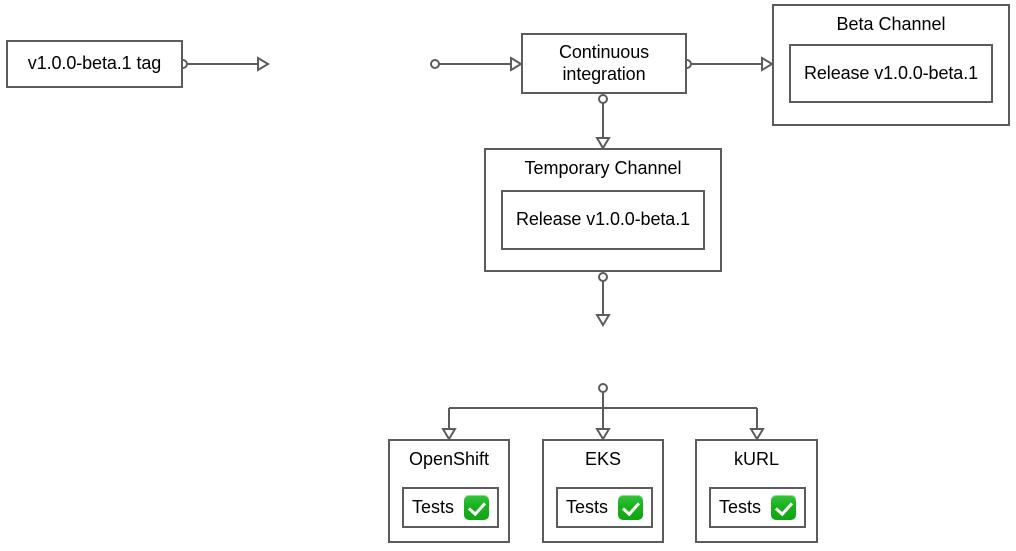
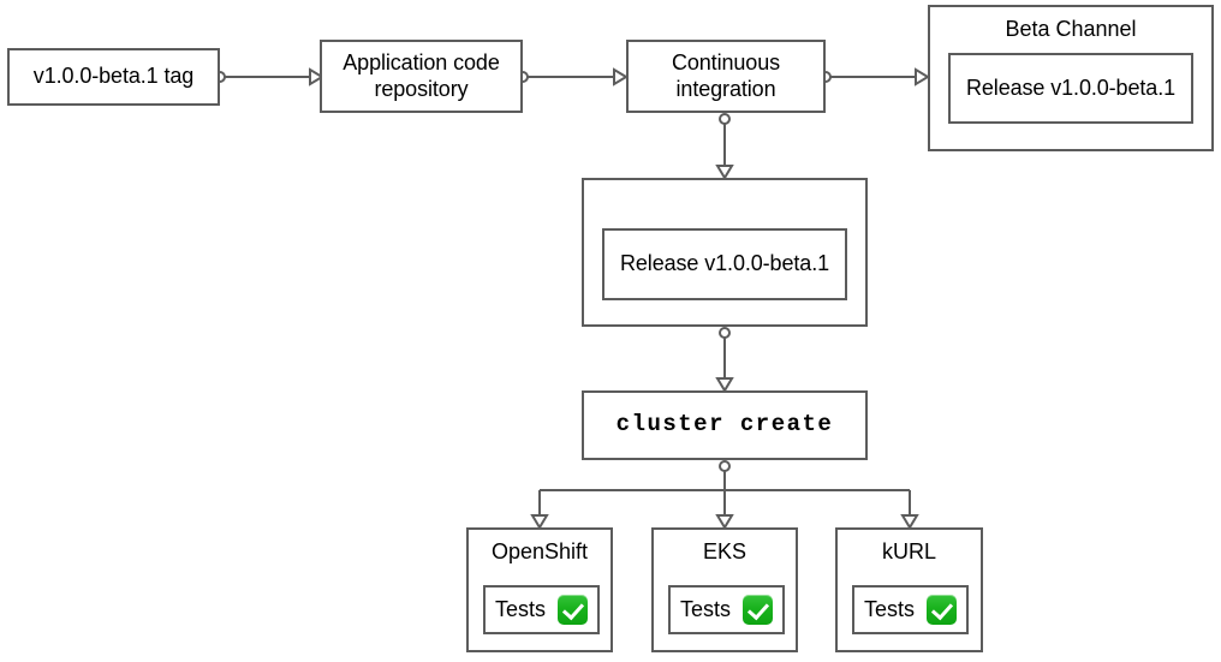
  v1.0.0-beta.1 tag
+ Application code repository
  Continuous integration
  Beta Channel
  Release v1.0.0-beta.1
- Temporary Channel
  Release v1.0.0-beta.1
+ cluster create
  OpenShift
  Tests
  EKS
  Tests
  kURL
  Tests
